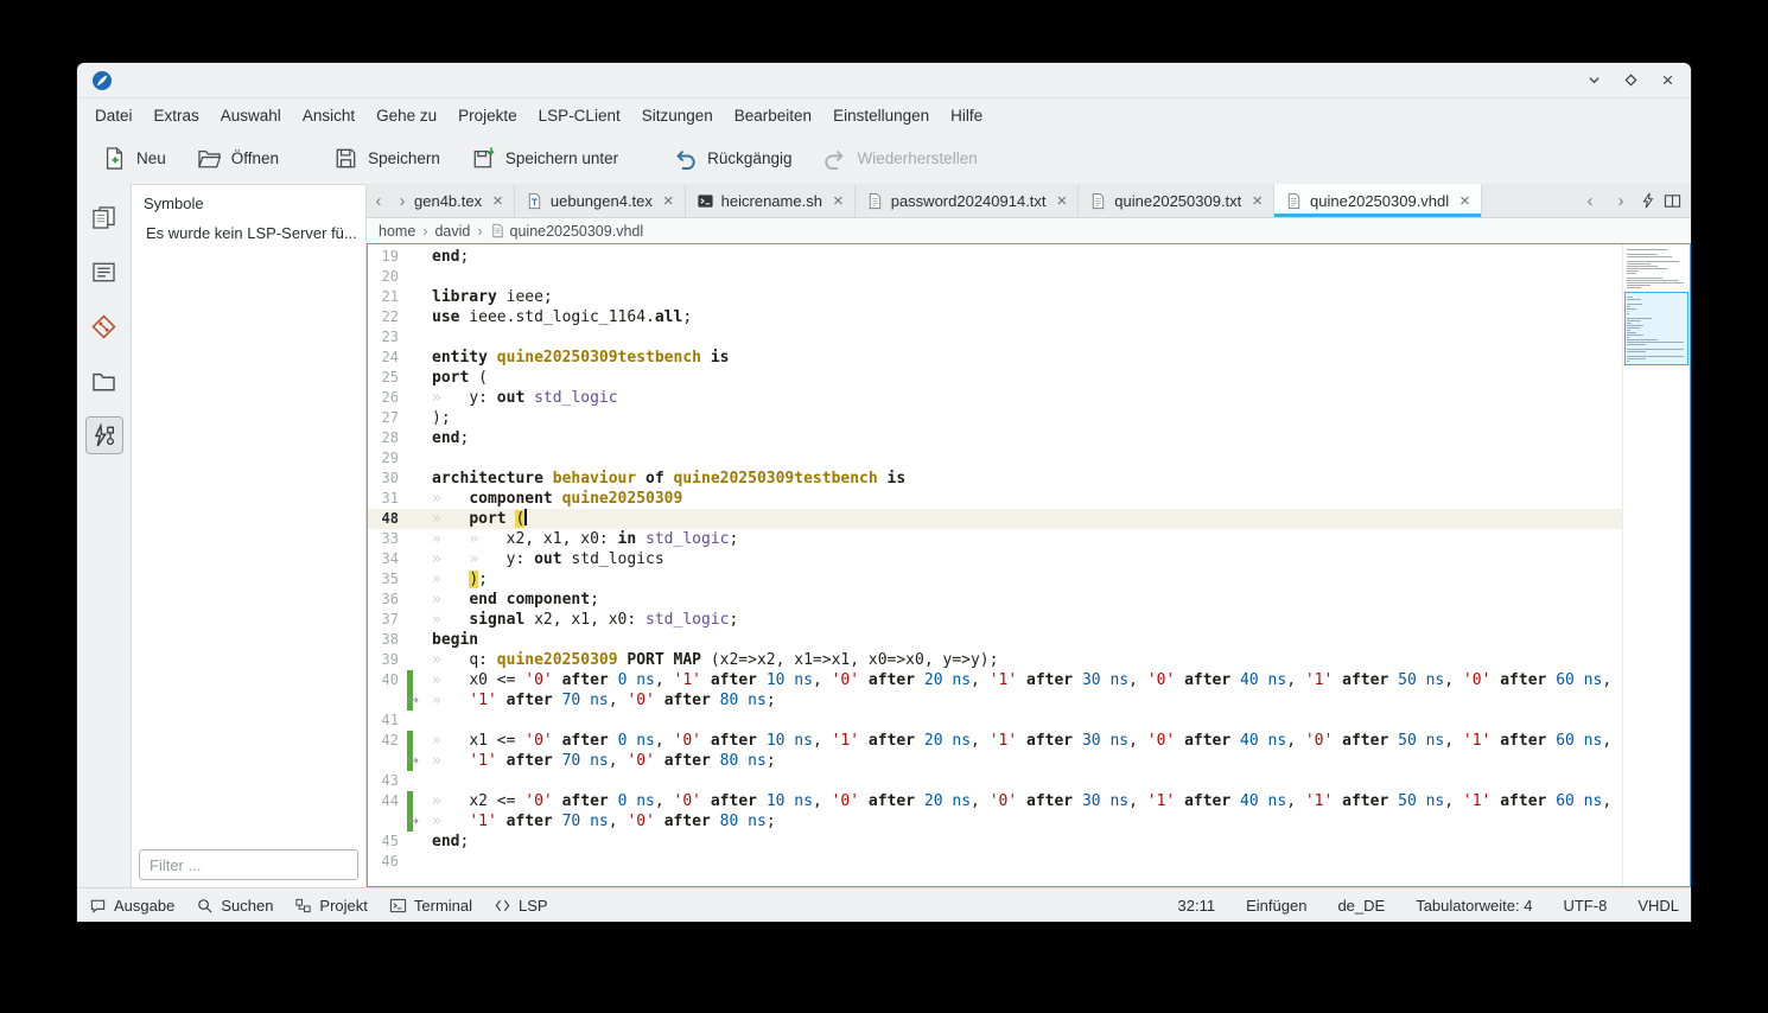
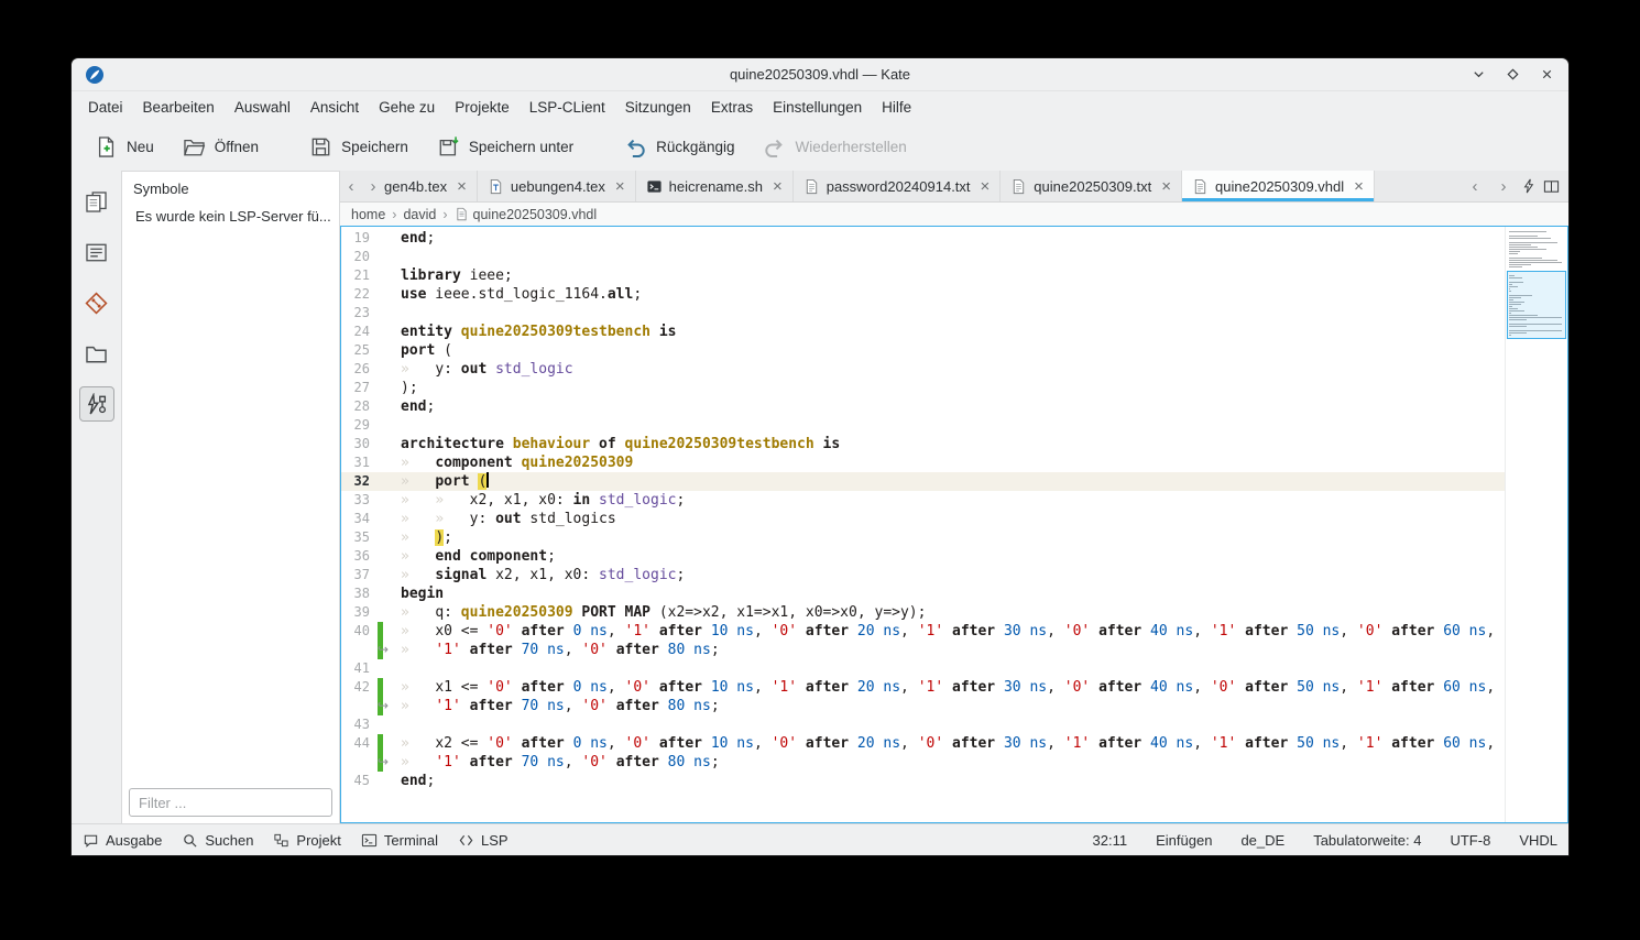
+ quine20250309.vhdl — Kate
  Datei
- Extras
+ Bearbeiten
  Auswahl
  Ansicht
  Gehe zu
  Projekte
  LSP-CLient
  Sitzungen
- Bearbeiten
+ Extras
  Einstellungen
  Hilfe
  Neu
  Öffnen
  Speichern
  Speichern unter
  Rückgängig
  Wiederherstellen
  Symbole
  Es wurde kein LSP-Server fü...
  Filter ...
  ‹
  ›
  gen4b.tex
  ×
  uebungen4.tex
  ×
  heicrename.sh
  ×
  password20240914.txt
  ×
  quine20250309.txt
  ×
  quine20250309.vhdl
  ×
  ‹
  ›
  home
  ›
  david
  ›
  quine20250309.vhdl
  19
  end;
  20
  21
  library ieee;
  22
  use ieee.std_logic_1164.all;
  23
  24
  entity quine20250309testbench is
  25
  port (
  26
  » y: out std_logic
  27
  );
  28
  end;
  29
  30
  architecture behaviour of quine20250309testbench is
  31
  » component quine20250309
- 48
+ 32
  » port (
  33
  » » x2, x1, x0: in std_logic;
  34
  » » y: out std_logics
  35
  » );
  36
  » end component;
  37
  » signal x2, x1, x0: std_logic;
  38
  begin
  39
  » q: quine20250309 PORT MAP (x2=>x2, x1=>x1, x0=>x0, y=>y);
  40
  » x0 <= '0' after 0 ns, '1' after 10 ns, '0' after 20 ns, '1' after 30 ns, '0' after 40 ns, '1' after 50 ns, '0' after 60 ns,
  » '1' after 70 ns, '0' after 80 ns;
  ↪
  41
  42
  » x1 <= '0' after 0 ns, '0' after 10 ns, '1' after 20 ns, '1' after 30 ns, '0' after 40 ns, '0' after 50 ns, '1' after 60 ns,
  » '1' after 70 ns, '0' after 80 ns;
  ↪
  43
  44
  » x2 <= '0' after 0 ns, '0' after 10 ns, '0' after 20 ns, '0' after 30 ns, '1' after 40 ns, '1' after 50 ns, '1' after 60 ns,
  » '1' after 70 ns, '0' after 80 ns;
  ↪
  45
  end;
- 46
  Ausgabe
  Suchen
  Projekt
  Terminal
  LSP
  32:11
  Einfügen
  de_DE
  Tabulatorweite: 4
  UTF-8
  VHDL
